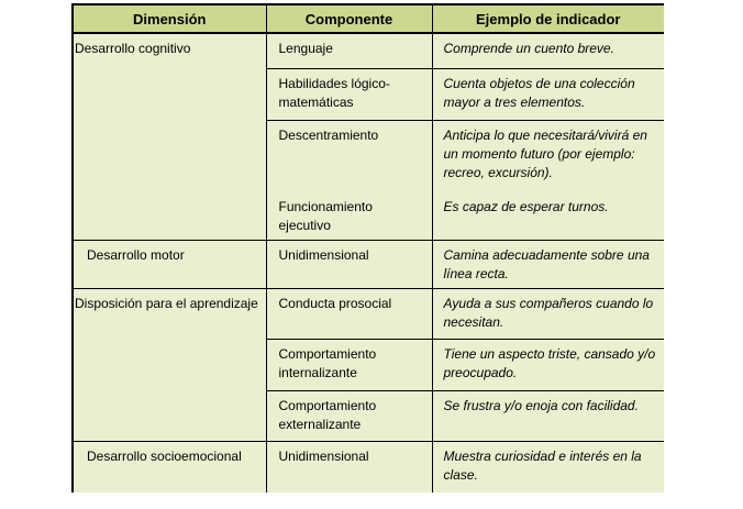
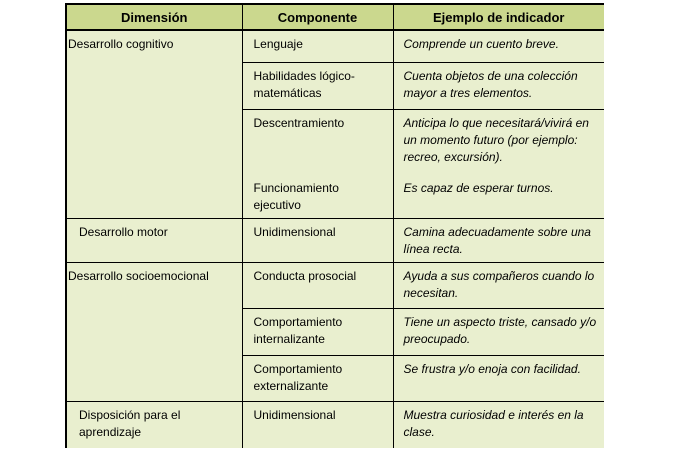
  Dimensión	Componente	Ejemplo de indicador
  Desarrollo cognitivo	Lenguaje	Comprende un cuento breve.
  Habilidades lógico-matemáticas	Cuenta objetos de una colección mayor a tres elementos.
  Descentramiento Funcionamiento ejecutivo	Anticipa lo que necesitará/vivirá en un momento futuro (por ejemplo: recreo, excursión). Es capaz de esperar turnos.
  Desarrollo motor	Unidimensional	Camina adecuadamente sobre una línea recta.
- Disposición para el aprendizaje	Conducta prosocial	Ayuda a sus compañeros cuando lo necesitan.
+ Desarrollo socioemocional	Conducta prosocial	Ayuda a sus compañeros cuando lo necesitan.
  Comportamiento internalizante	Tiene un aspecto triste, cansado y/o preocupado.
  Comportamiento externalizante	Se frustra y/o enoja con facilidad.
- Desarrollo socioemocional	Unidimensional	Muestra curiosidad e interés en la clase.
+ Disposición para el aprendizaje	Unidimensional	Muestra curiosidad e interés en la clase.
